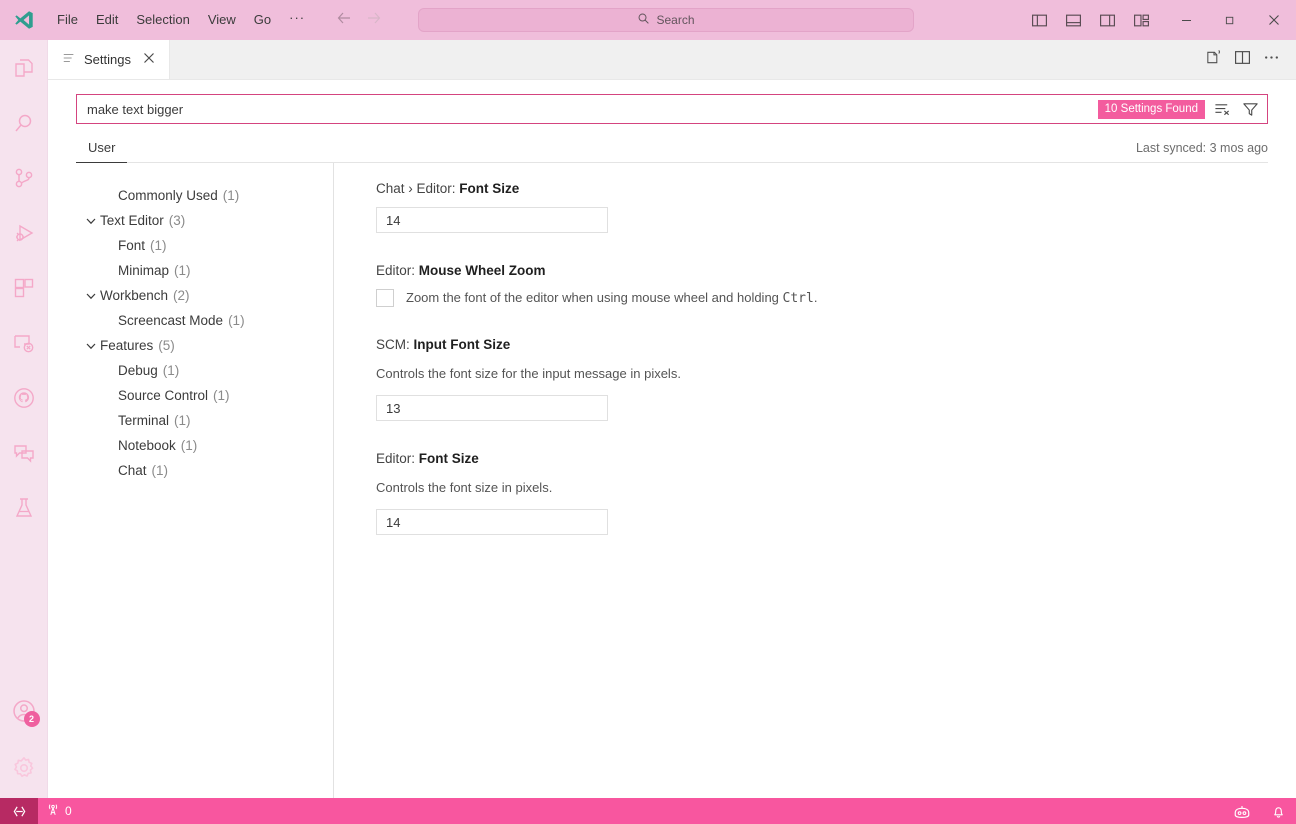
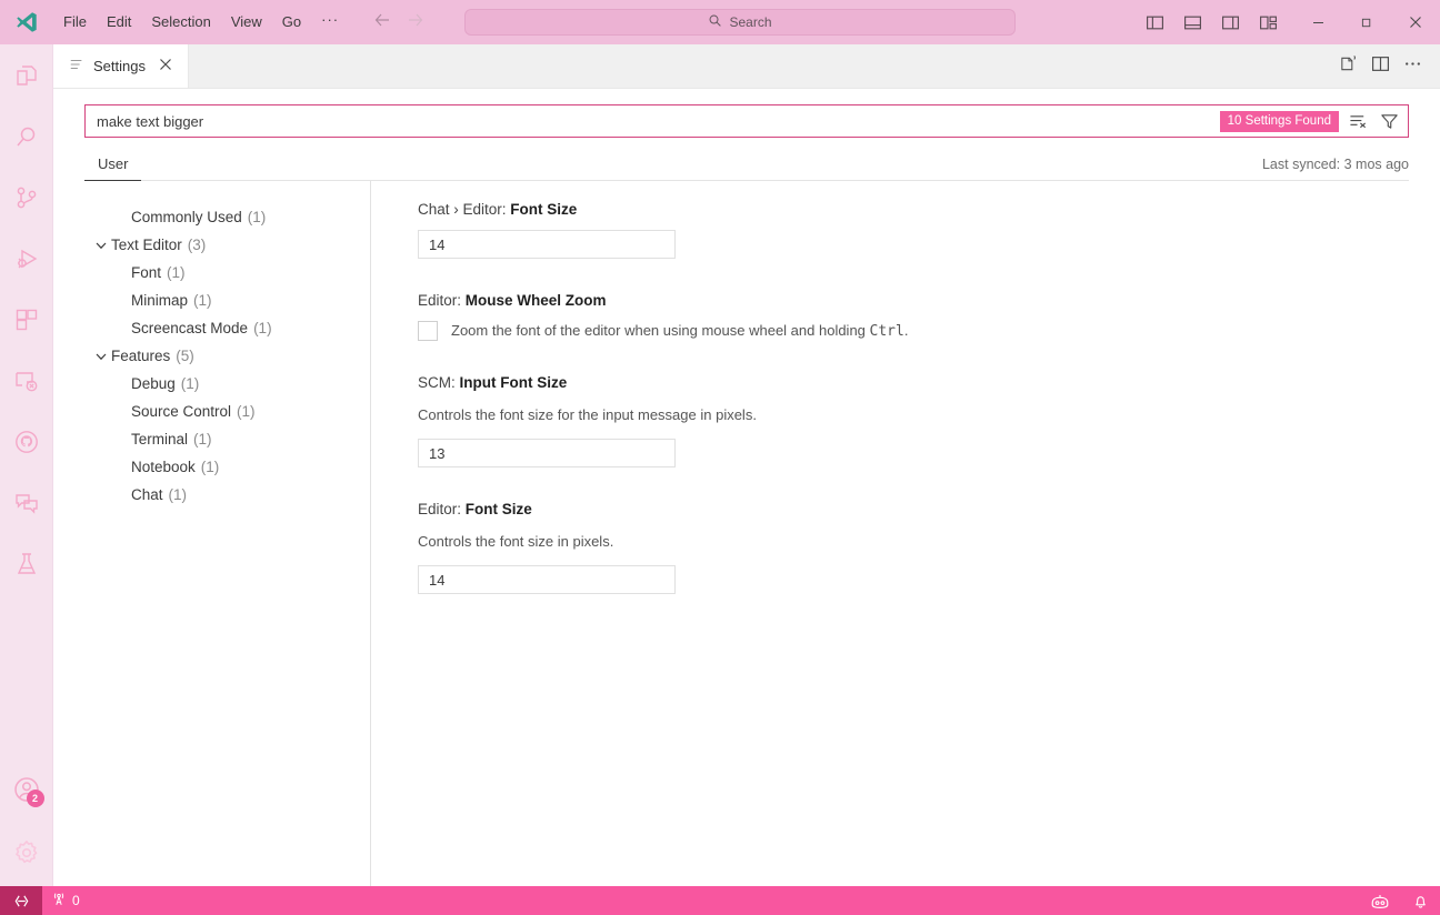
  File
  Edit
  Selection
  View
  Go
  ···
  Search
  2
  Settings
  make text bigger
  10 Settings Found
  User
  Last synced: 3 mos ago
  Commonly Used
  (1)
  Text Editor
  (3)
  Font
  (1)
  Minimap
  (1)
- Workbench
- (2)
  Screencast Mode
  (1)
  Features
  (5)
  Debug
  (1)
  Source Control
  (1)
  Terminal
  (1)
  Notebook
  (1)
  Chat
  (1)
  Chat › Editor: Font Size
  14
  Editor: Mouse Wheel Zoom
  Zoom the font of the editor when using mouse wheel and holding Ctrl.
  SCM: Input Font Size
  Controls the font size for the input message in pixels.
  13
  Editor: Font Size
  Controls the font size in pixels.
  14
  0
